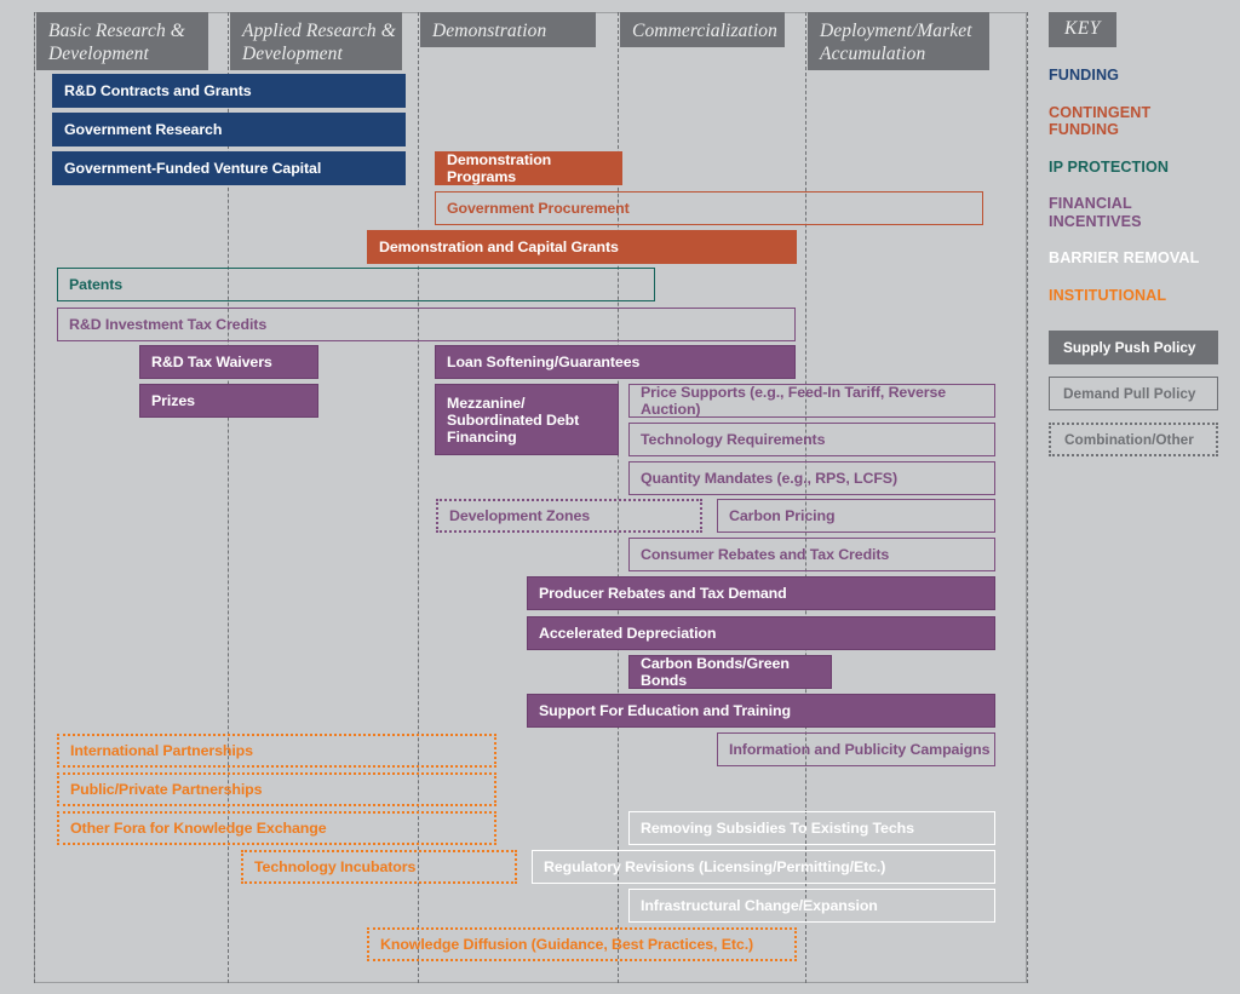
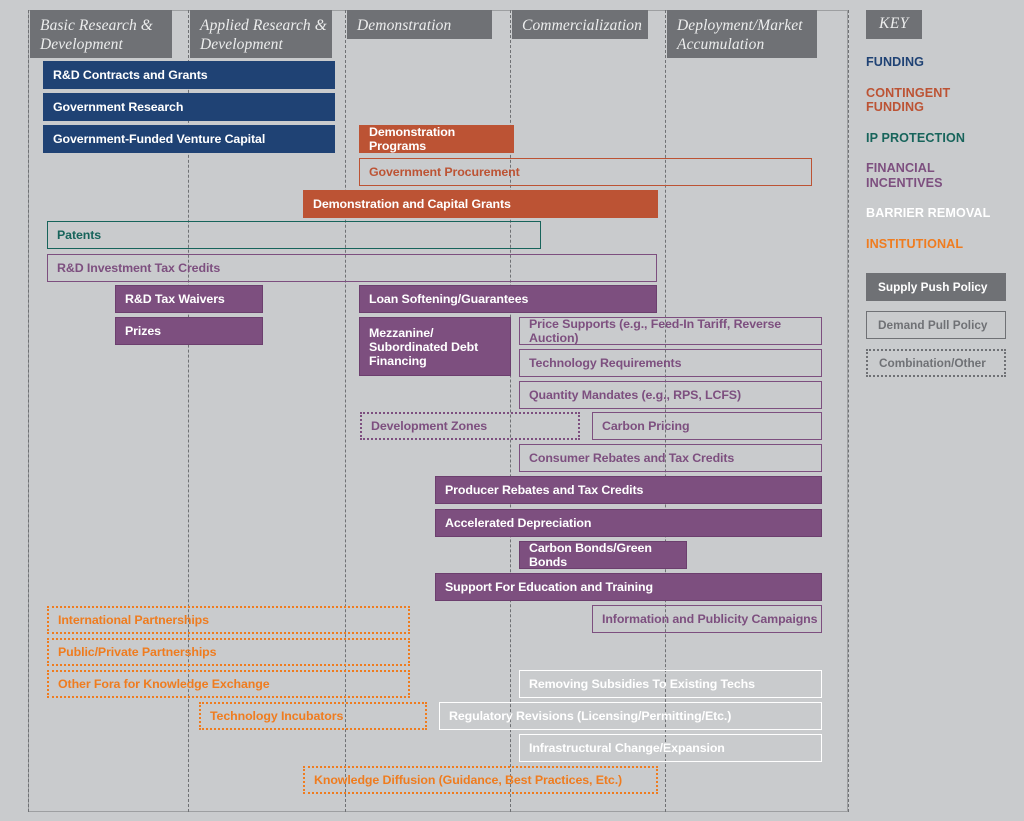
  Basic Research &
  Development
  Applied Research &
  Development
  Demonstration
  Commercialization
  Deployment/Market
  Accumulation
  R&D Contracts and Grants
  Government Research
  Government-Funded Venture Capital
  Demonstration Programs
  Government Procurement
  Demonstration and Capital Grants
  Patents
  R&D Investment Tax Credits
  R&D Tax Waivers
  Loan Softening/Guarantees
  Prizes
  Mezzanine/
  Subordinated Debt
  Financing
  Price Supports (e.g., Feed-In Tariff, Reverse Auction)
  Technology Requirements
  Quantity Mandates (e.g., RPS, LCFS)
  Development Zones
  Carbon Pricing
  Consumer Rebates and Tax Credits
- Producer Rebates and Tax Demand
+ Producer Rebates and Tax Credits
  Accelerated Depreciation
  Carbon Bonds/Green Bonds
  Support For Education and Training
  Information and Publicity Campaigns
  International Partnerships
  Public/Private Partnerships
  Other Fora for Knowledge Exchange
  Removing Subsidies To Existing Techs
  Technology Incubators
  Regulatory Revisions (Licensing/Permitting/Etc.)
  Infrastructural Change/Expansion
  Knowledge Diffusion (Guidance, Best Practices, Etc.)
  KEY
  FUNDING
  CONTINGENT
  FUNDING
  IP PROTECTION
  FINANCIAL
  INCENTIVES
  BARRIER REMOVAL
  INSTITUTIONAL
  Supply Push Policy
  Demand Pull Policy
  Combination/Other
